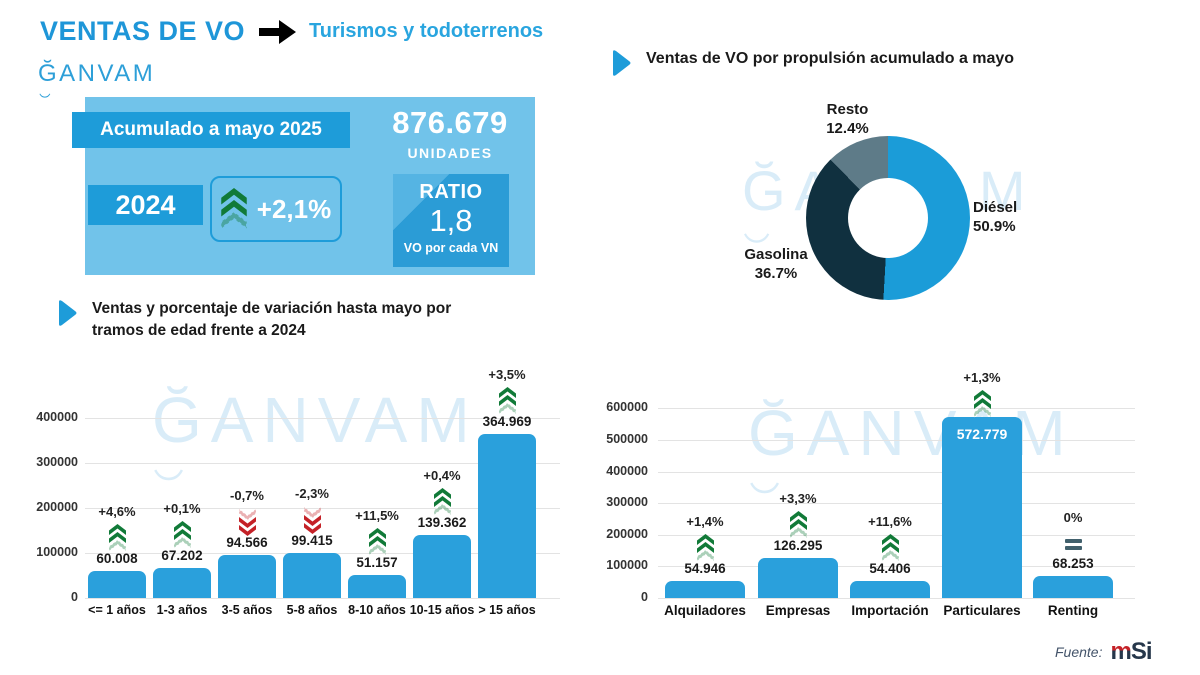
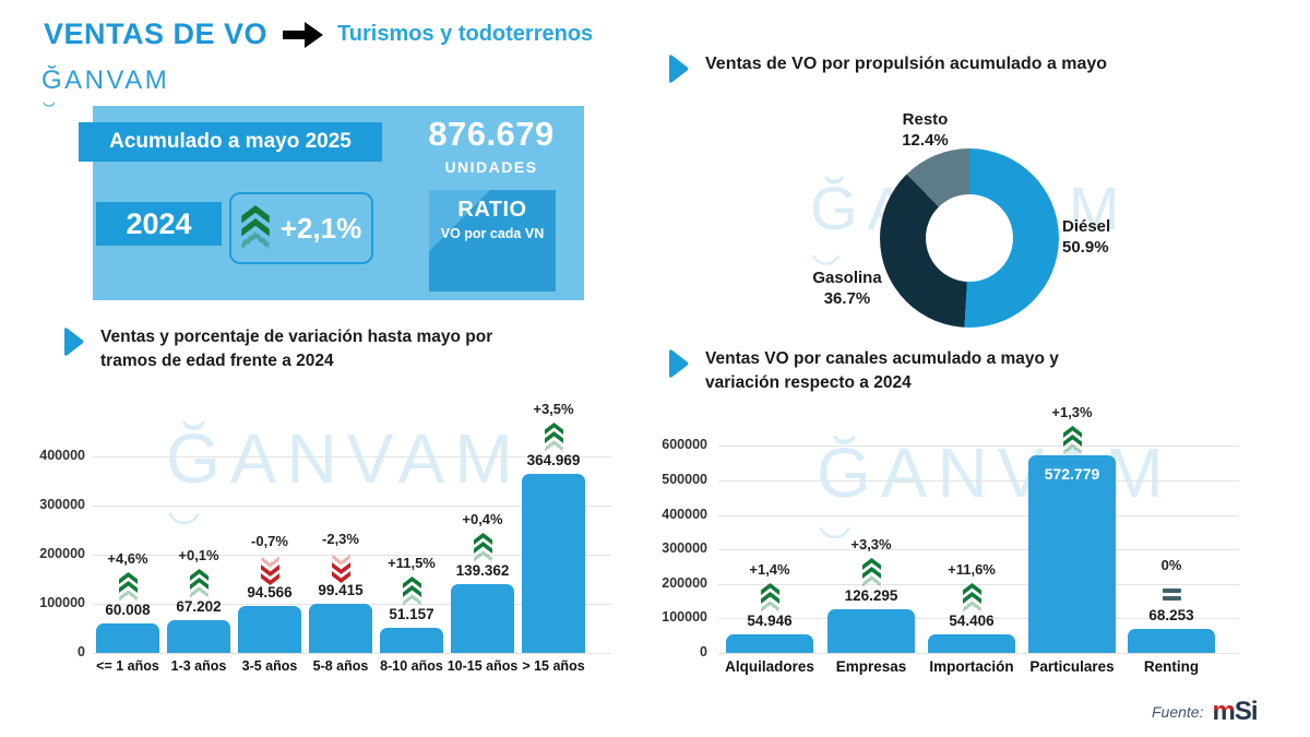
  VENTAS DE VO
  Turismos y todoterrenos
  ĞANVAM
  ‿
  ĞANVAM
  ‿
  ‿
  ĞANVM
  ‿
  Acumulado a mayo 2025
  876.679
  UNIDADES
  2024
  +2,1%
  RATIO
- 1,8
  VO por cada VN
  Ventas y porcentaje de variación hasta mayo por
  tramos de edad frente a 2024
  Ventas de VO por propulsión acumulado a mayo
+ Ventas VO por canales acumulado a mayo y
+ variación respecto a 2024
  Resto
  12.4%
  Diésel
  50.9%
  Gasolina
  36.7%
  0
  100000
  200000
  300000
  400000
  60.008
  +4,6%
  <= 1 años
  67.202
  +0,1%
  1-3 años
  94.566
  -0,7%
  3-5 años
  99.415
  -2,3%
  5-8 años
  51.157
  +11,5%
  8-10 años
  139.362
  +0,4%
  10-15 años
  364.969
  +3,5%
  > 15 años
  0
  100000
  200000
  300000
  400000
  500000
  600000
  54.946
  +1,4%
  Alquiladores
  126.295
  +3,3%
  Empresas
  54.406
  +11,6%
  Importación
  572.779
  +1,3%
  Particulares
  68.253
  0%
  Renting
  Fuente:
  mSi
